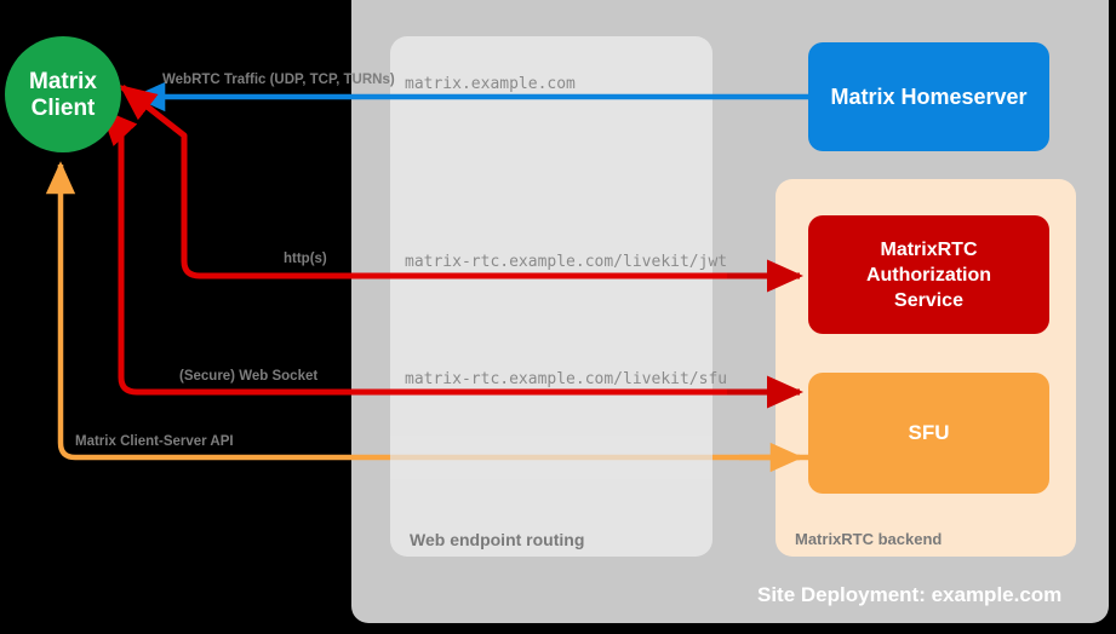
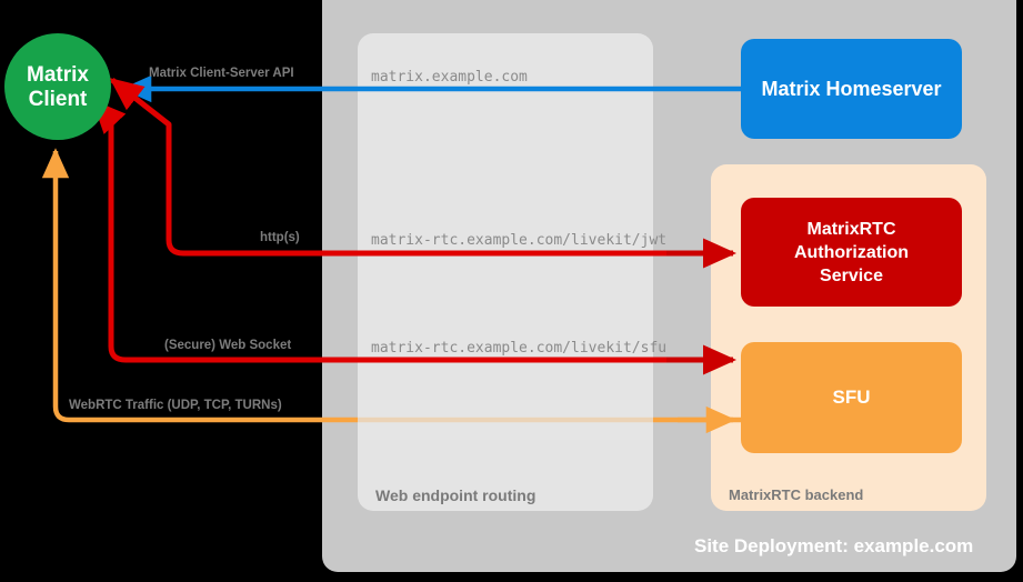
  Matrix
  Client
  Matrix Homeserver
  MatrixRTC
  Authorization
  Service
  SFU
  Web endpoint routing
  MatrixRTC backend
  Site Deployment: example.com
  matrix.example.com
  matrix-rtc.example.com/livekit/jwt
  matrix-rtc.example.com/livekit/sfu
- WebRTC Traffic (UDP, TCP, TURNs)
+ Matrix Client-Server API
  http(s)
  (Secure) Web Socket
- Matrix Client-Server API
+ WebRTC Traffic (UDP, TCP, TURNs)
